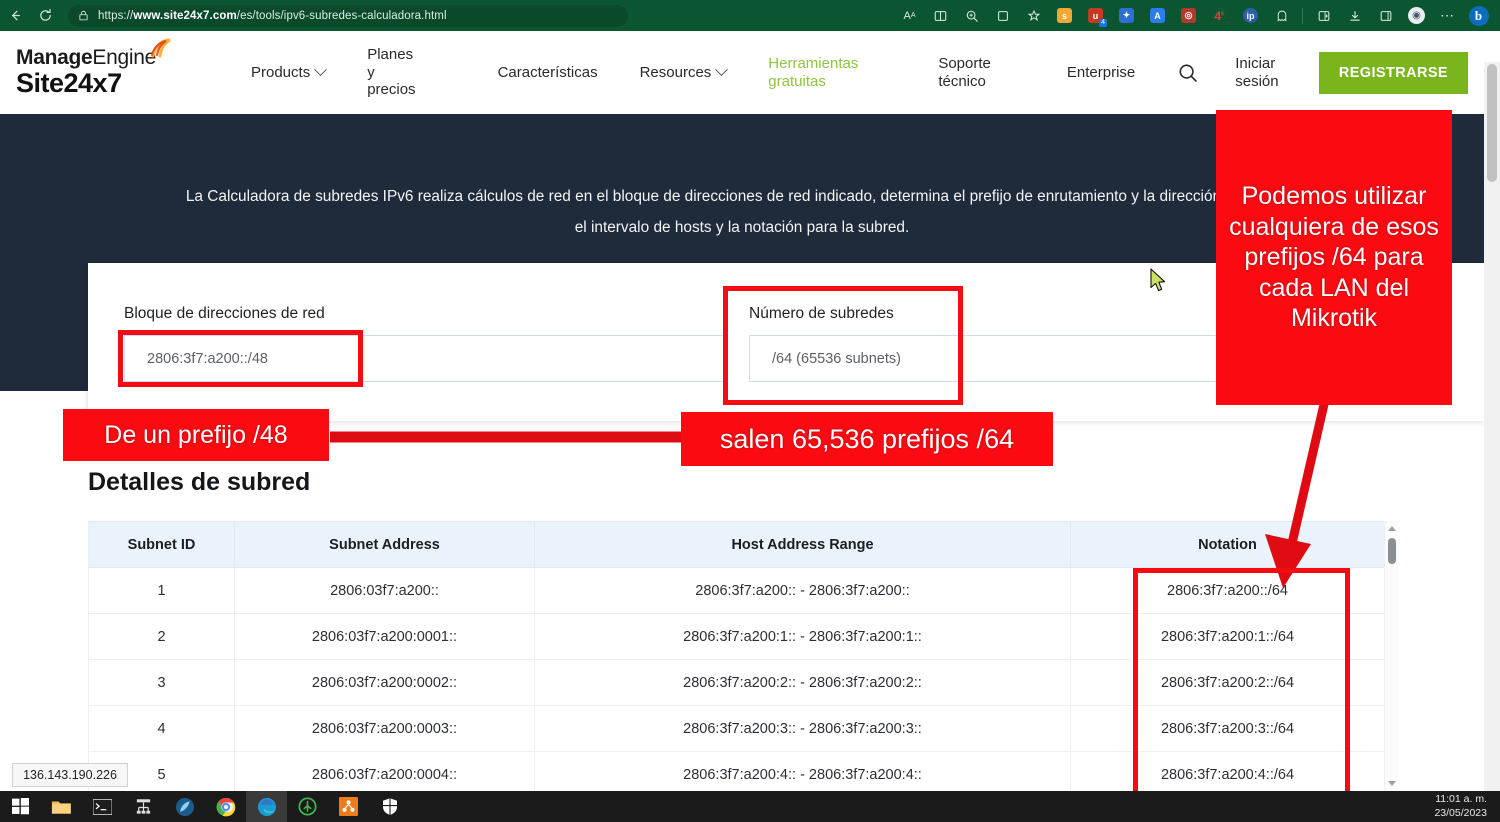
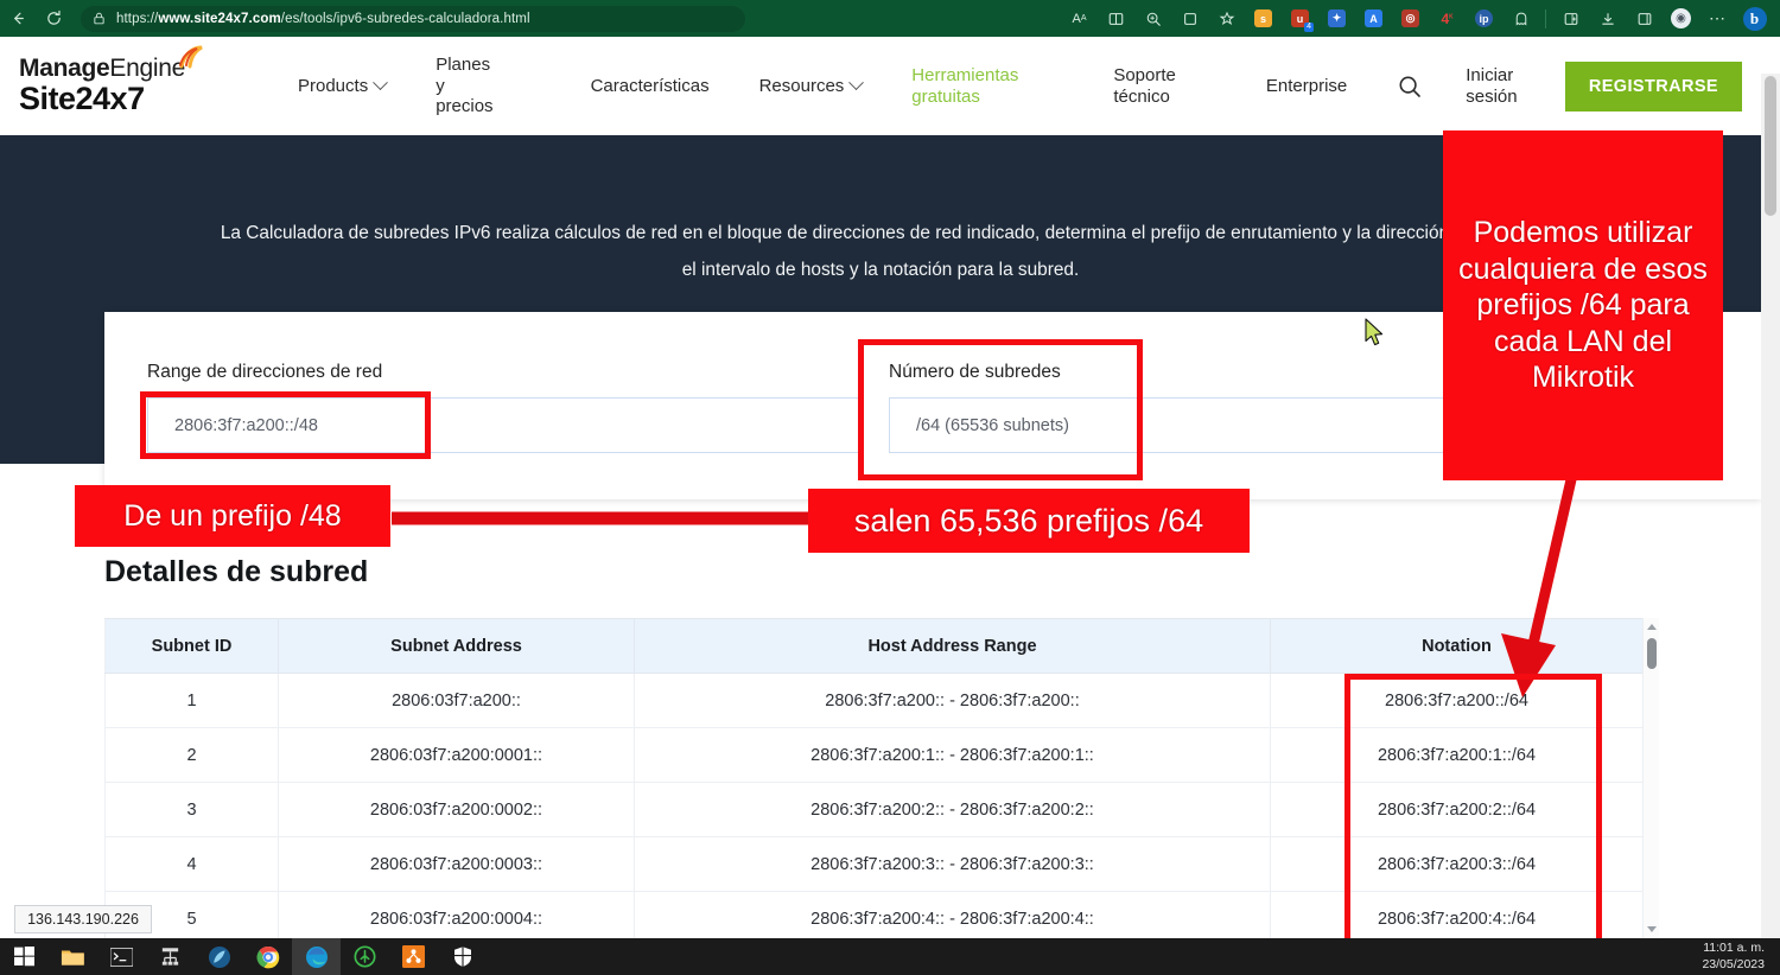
  https://www.site24x7.com/es/tools/ipv6-subredes-calculadora.html
  A
  s
  u
  ✦
  A
  ◎
  4
  ip
  ◉
  ⋯
  b
  ManageEngine
  Site24x7
  Products
  Planes y precios
  Características
  Resources
  Herramientas gratuitas
  Soporte técnico
  Enterprise
  Iniciar sesión
  REGISTRARSE
  La Calculadora de subredes IPv6 realiza cálculos de red en el bloque de direcciones de red indicado, determina el prefijo de enrutamiento y la direcció el intervalo de hosts y la notación para la subred.
- Bloque de direcciones de red
+ Range de direcciones de red
  2806:3f7:a200::/48
  Número de subredes
  /64 (65536 subnets)
  Detalles de subred
  Subnet ID	Subnet Address	Host Address Range	Notation
  1	2806:03f7:a200::	2806:3f7:a200:: - 2806:3f7:a200::	2806:3f7:a200::/64
  2	2806:03f7:a200:0001::	2806:3f7:a200:1:: - 2806:3f7:a200:1::	2806:3f7:a200:1::/64
  3	2806:03f7:a200:0002::	2806:3f7:a200:2:: - 2806:3f7:a200:2::	2806:3f7:a200:2::/64
  4	2806:03f7:a200:0003::	2806:3f7:a200:3:: - 2806:3f7:a200:3::	2806:3f7:a200:3::/64
  5	2806:03f7:a200:0004::	2806:3f7:a200:4:: - 2806:3f7:a200:4::	2806:3f7:a200:4::/64
  Podemos utilizar cualquiera de esos prefijos /64 para cada LAN del Mikrotik
  De un prefijo /48
  salen 65,536 prefijos /64
  136.143.190.226
  11:01 a. m.
  23/05/2023
